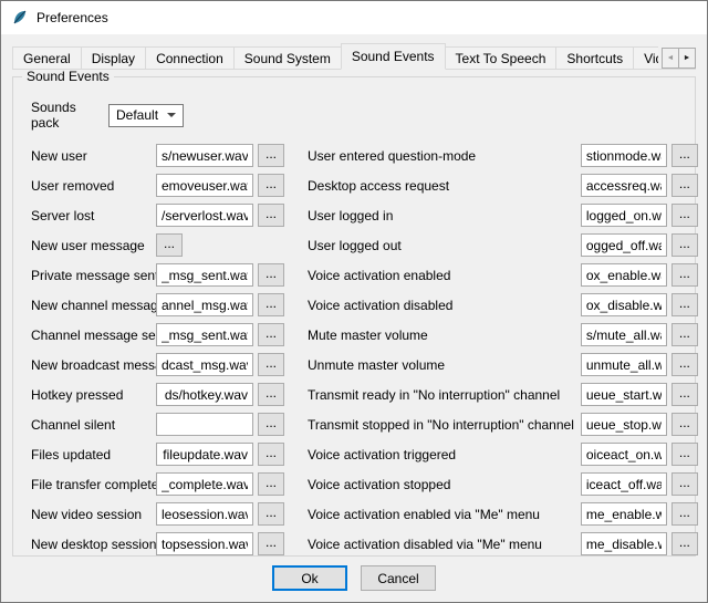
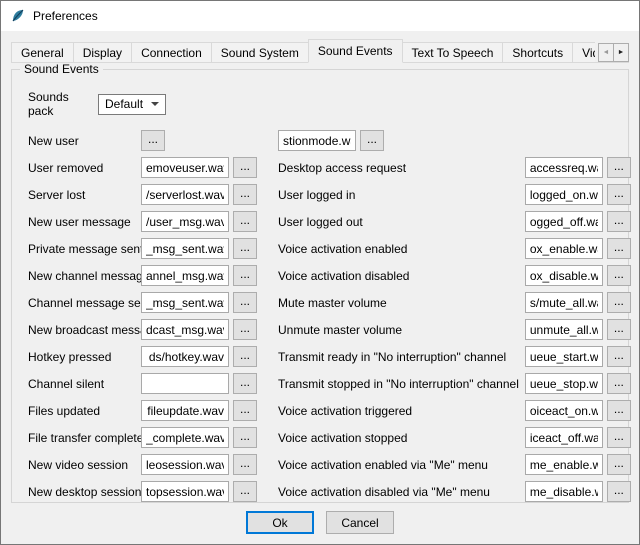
  Preferences
  General
  Display
  Connection
  Sound System
  Sound Events
  Text To Speech
  Shortcuts
  Sound Events
  Sounds pack
  Default
  New user
- s/newuser.wav
  ...
  User removed
  emoveuser.wa
  ...
  Server lost
  /serverlost.wav
  ...
  New user message
+ /user_msg.wav
  ...
  Private message sen
  _msg_sent.wa
  ...
  New channel messag
  annel_msg.wa
  ...
  Channel message se
  _msg_sent.wa
  ...
  New broadcast mess
  dcast_msg.wa
  ...
  Hotkey pressed
  ds/hotkey.wav
  ...
  Channel silent
  ...
  Files updated
  fileupdate.wav
  ...
  File transfer complet
  _complete.wav
  ...
  New video session
  leosession.wa
  ...
  New desktop session
  topsession.wa
  ...
- User entered question-mode
  stionmode.w
  ...
  Desktop access request
  accessreq.w
  ...
  User logged in
  logged_on.w
  ...
  User logged out
  ogged_off.w
  ...
  Voice activation enabled
  ox_enable.w
  ...
  Voice activation disabled
  ox_disable.w
  ...
  Mute master volume
  s/mute_all.w
  ...
  Unmute master volume
  unmute_all.w
  ...
  Transmit ready in "No interruption" channel
  ueue_start.w
  ...
  Transmit stopped in "No interruption" channel
  ueue_stop.w
  ...
  Voice activation triggered
  oiceact_on.w
  ...
  Voice activation stopped
  iceact_off.wa
  ...
  Voice activation enabled via "Me" menu
  me_enable.w
  ...
  Voice activation disabled via "Me" menu
  me_disable.
  ...
  Ok
  Cancel
